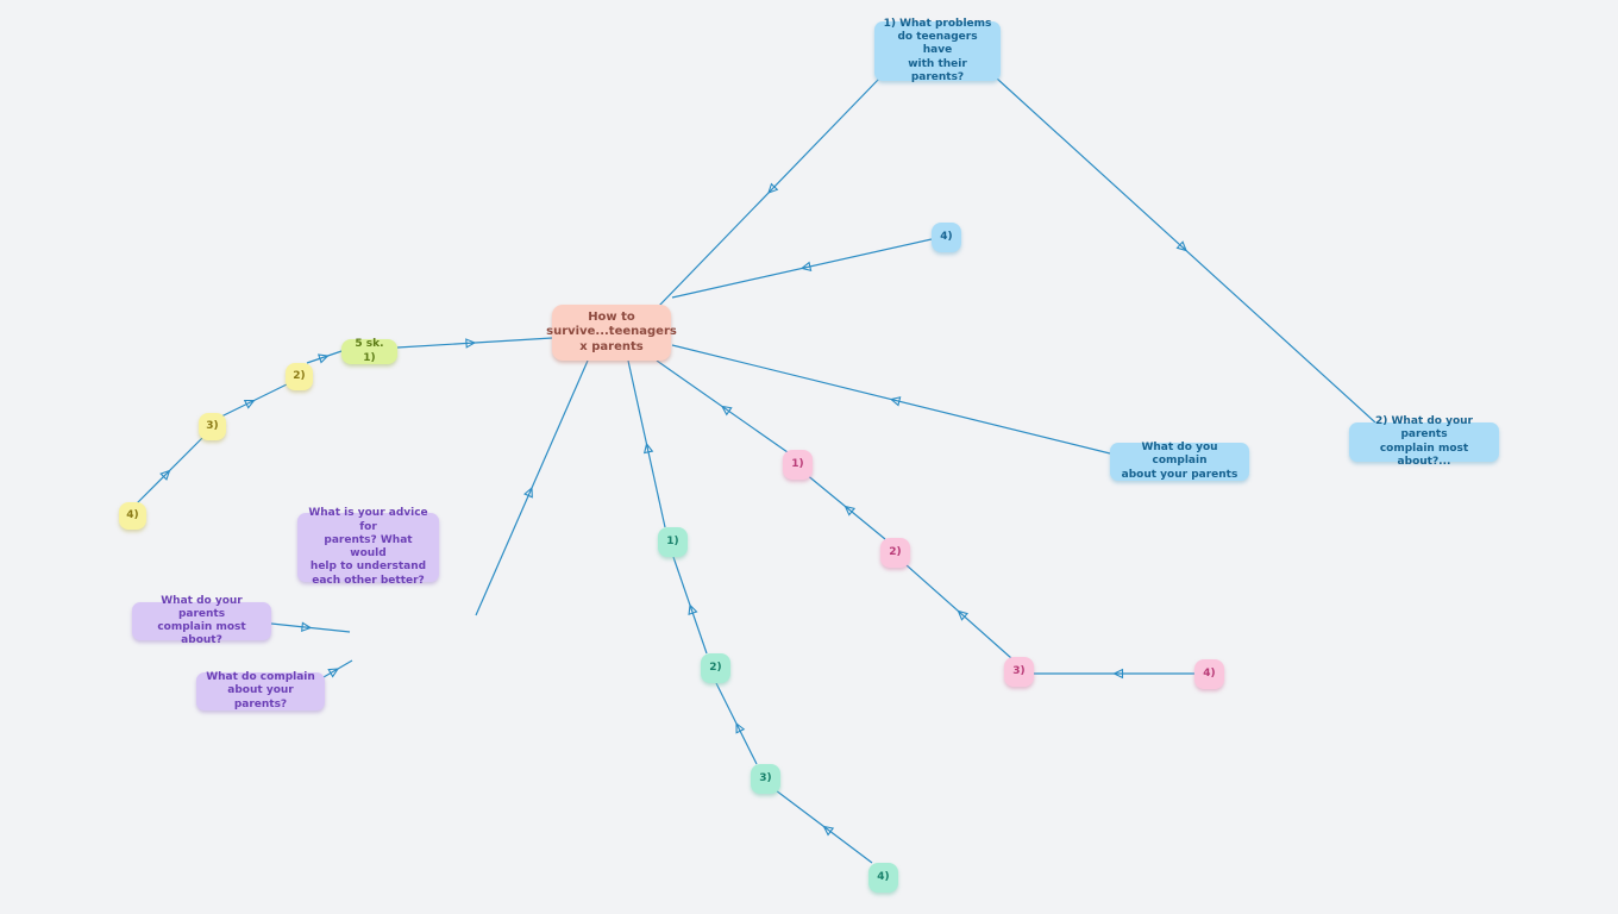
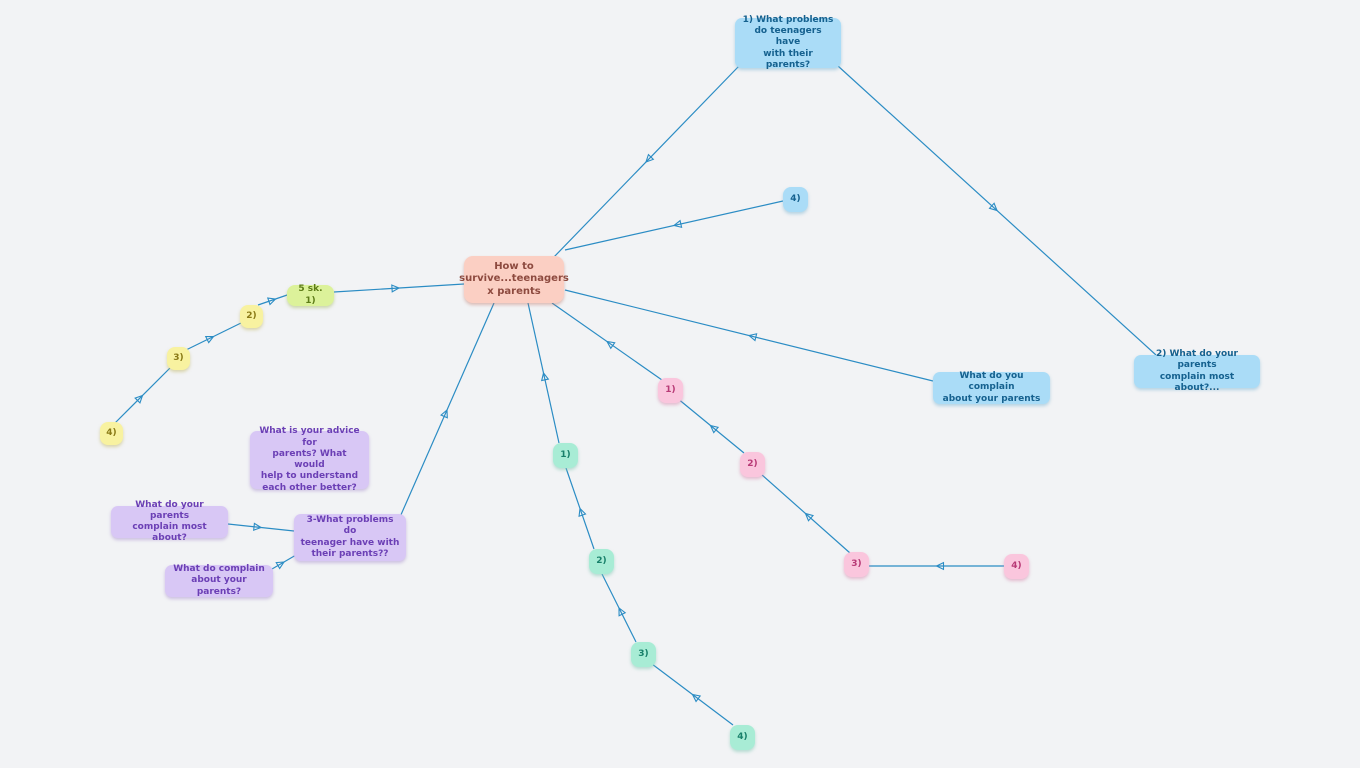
  How to
  survive...teenagers
  x parents
  1) What problems
  do teenagers have
  with their parents?
  4)
  What do you complain
  about your parents
  2) What do your parents
  complain most about?...
  5 sk. 1)
  2)
  3)
  4)
  What is your advice for
  parents? What would
  help to understand
  each other better?
+ 3-What problems do
+ teenager have with
+ their parents??
  What do your parents
  complain most about?
  What do complain
  about your parents?
  1)
  2)
  3)
  4)
  1)
  2)
  3)
  4)
